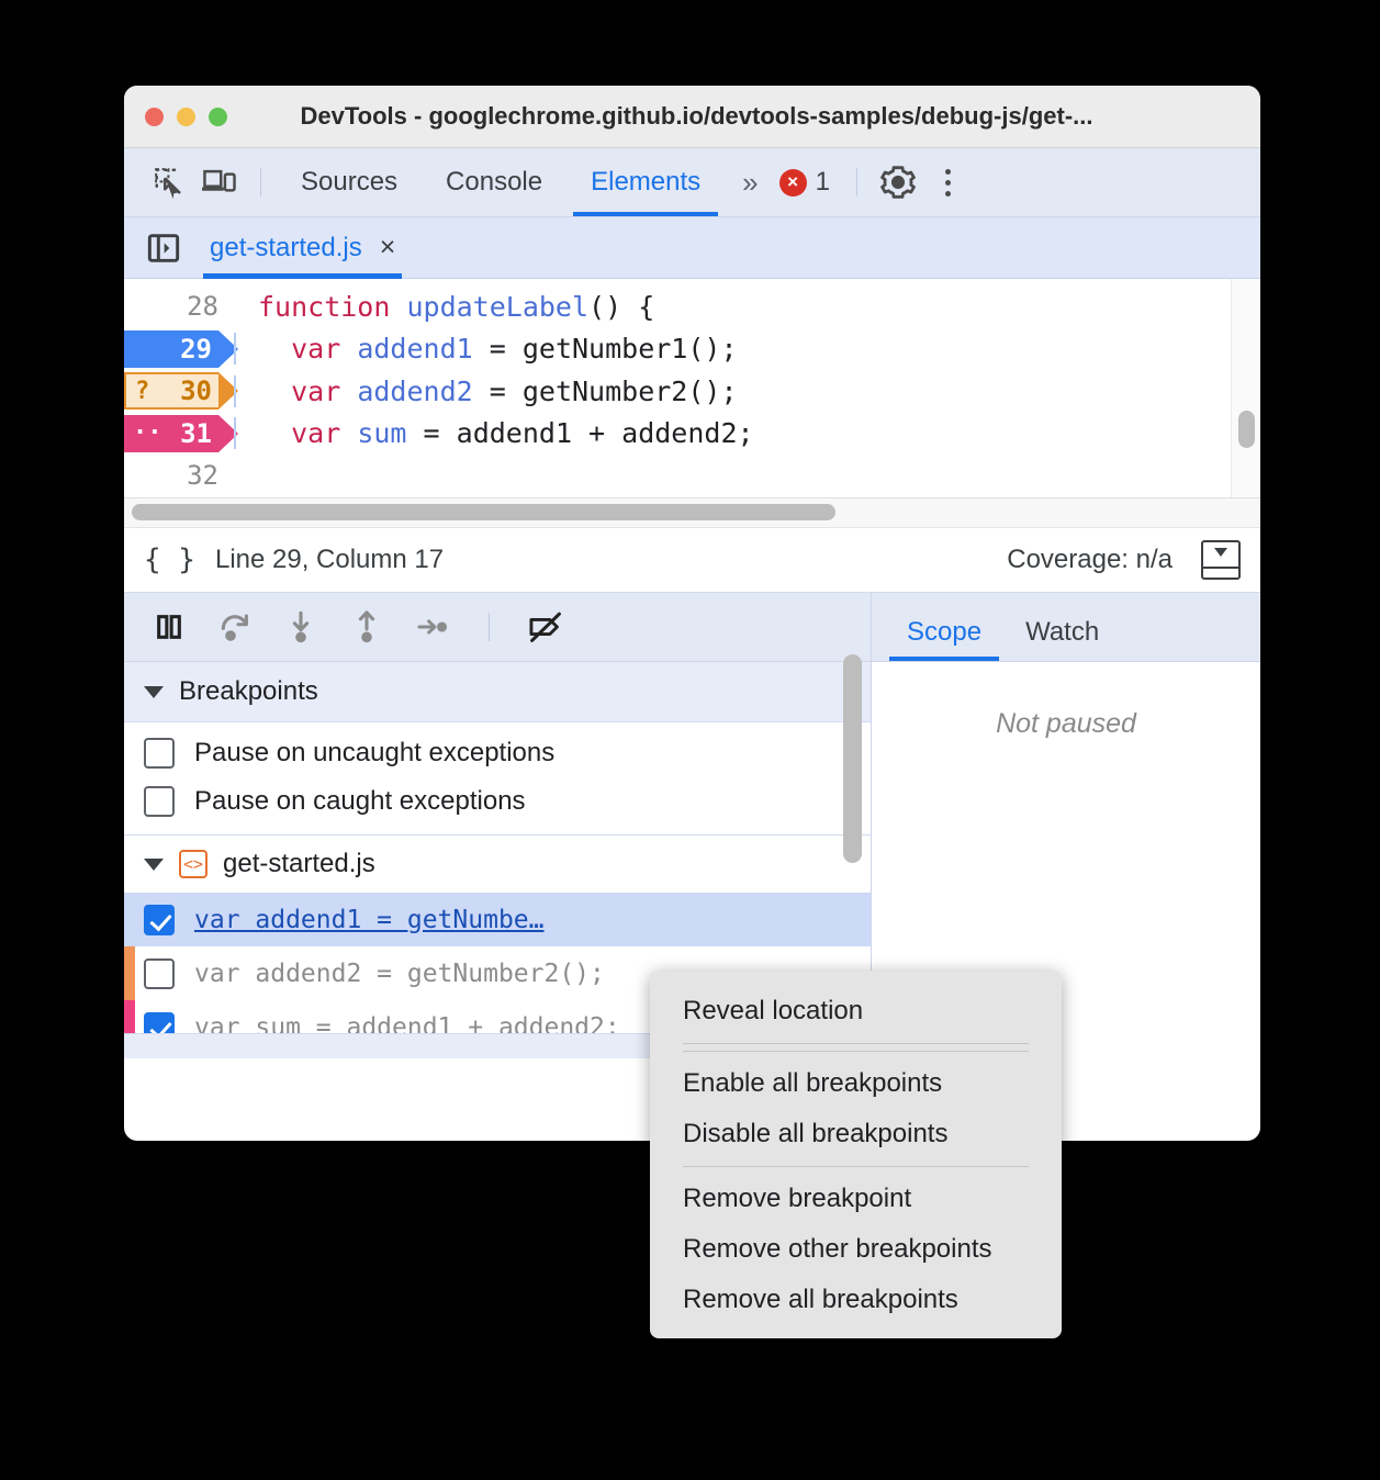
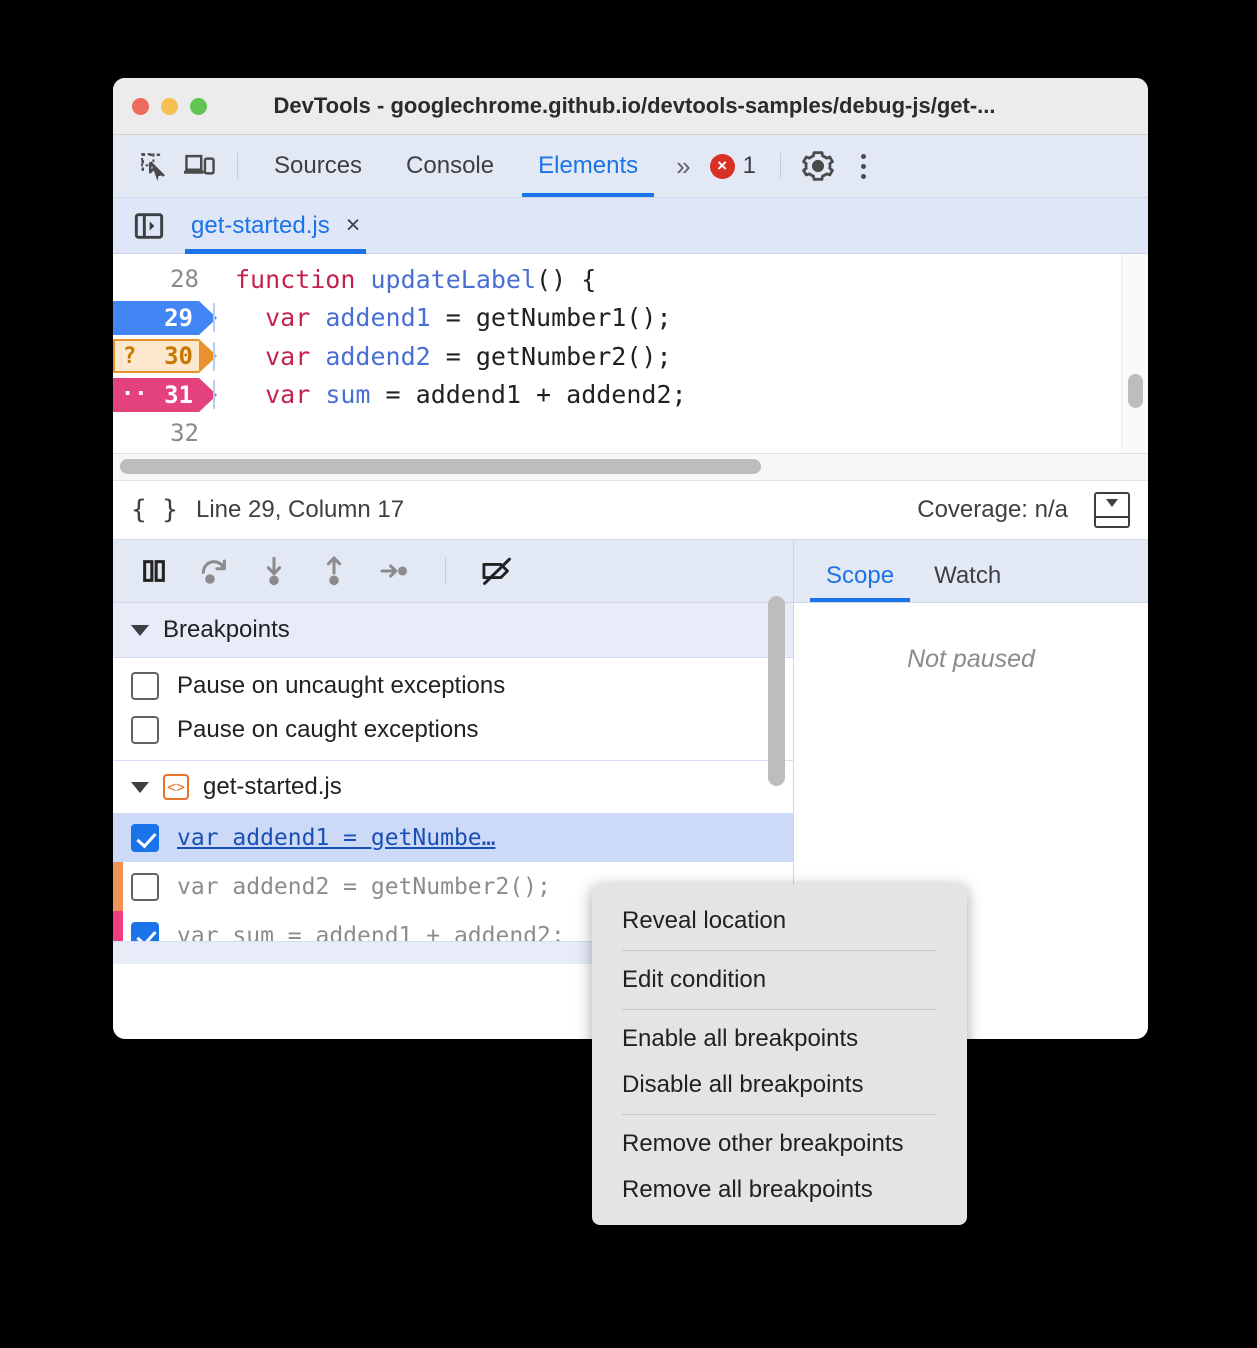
  DevTools - googlechrome.github.io/devtools-samples/debug-js/get-...
  Sources
  Console
  Elements
  »
  ×
  1
  get-started.js
  ×
  28
  function updateLabel() {
  29
  var addend1 = getNumber1();
  ?
  30
  var addend2 = getNumber2();
  ··
  31
  var sum = addend1 + addend2;
  32
  { }
  Line 29, Column 17
  Coverage: n/a
  Breakpoints
  Pause on uncaught exceptions
  Pause on caught exceptions
  <>
  get-started.js
  var addend1 = getNumbe…
  var addend2 = getNumber2();
  var sum = addend1 + addend2;
  Scope
  Watch
  Not paused
  Reveal location
+ Edit condition
  Enable all breakpoints
  Disable all breakpoints
- Remove breakpoint
  Remove other breakpoints
  Remove all breakpoints
